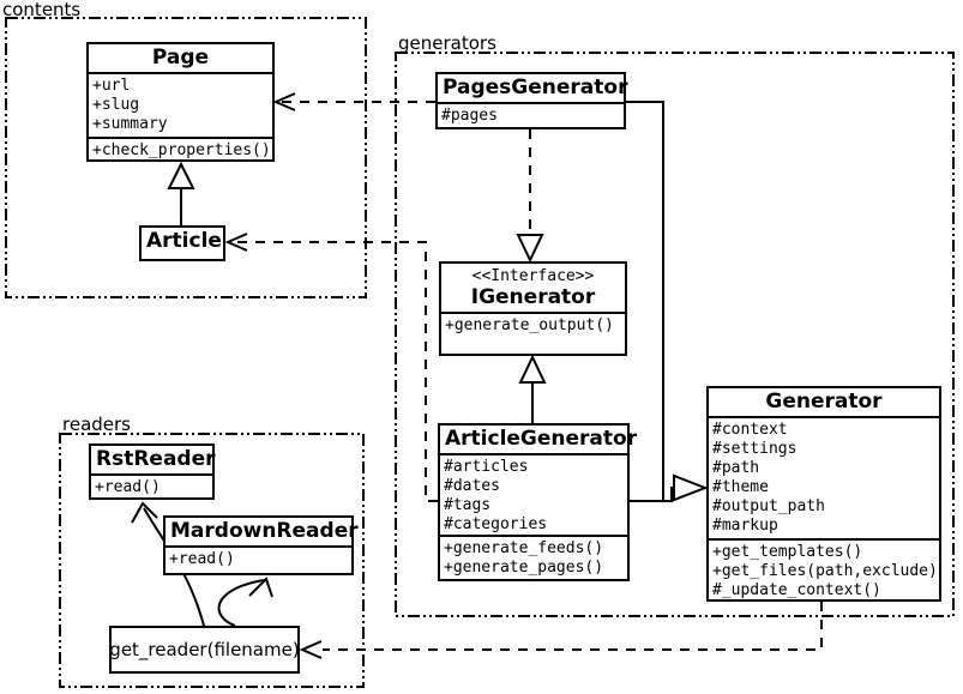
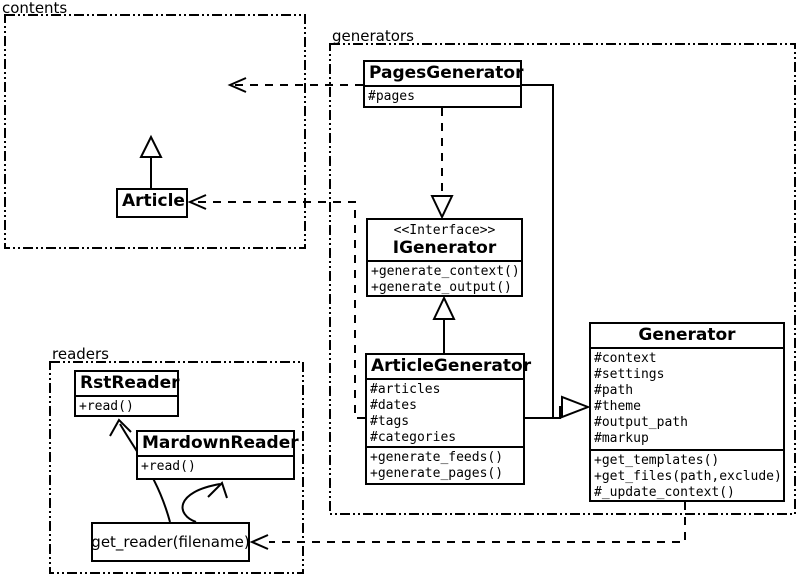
  contents
  generators
  readers
- Page
- +url
- +slug
- +summary
- +check_properties()
  Article
  PagesGenerator
  #pages
  <<Interface>>
  IGenerator
+ +generate_context()
  +generate_output()
  ArticleGenerator
  #articles
  #dates
  #tags
  #categories
  +generate_feeds()
  +generate_pages()
  Generator
  #context
  #settings
  #path
  #theme
  #output_path
  #markup
  +get_templates()
  +get_files(path,exclude)
  #_update_context()
  RstReader
  +read()
  MardownReader
  +read()
  get_reader(filename)
